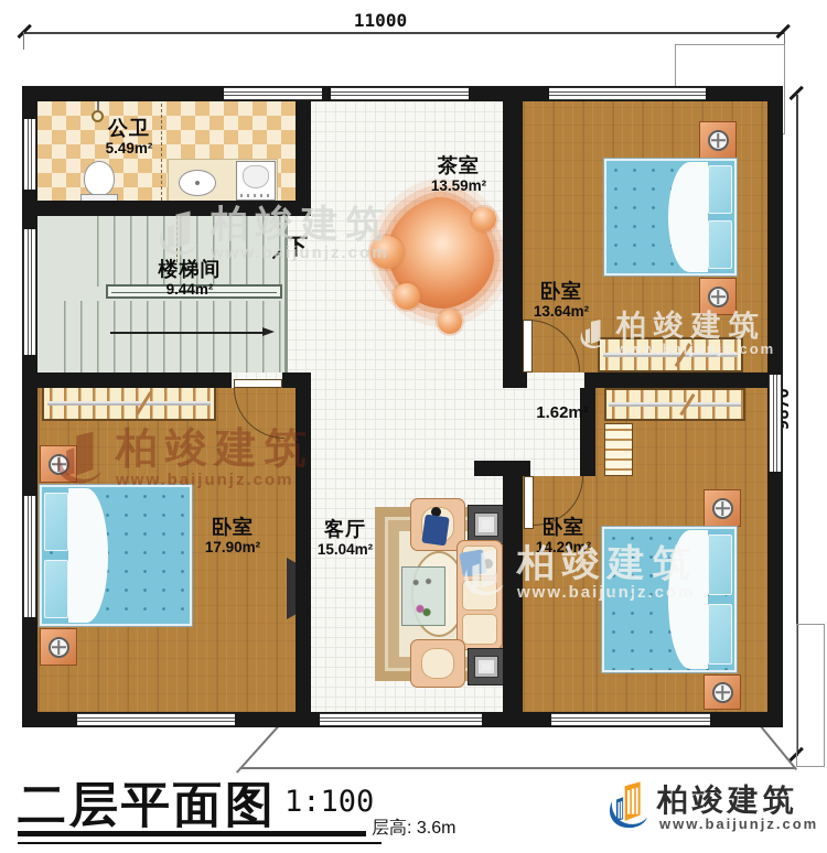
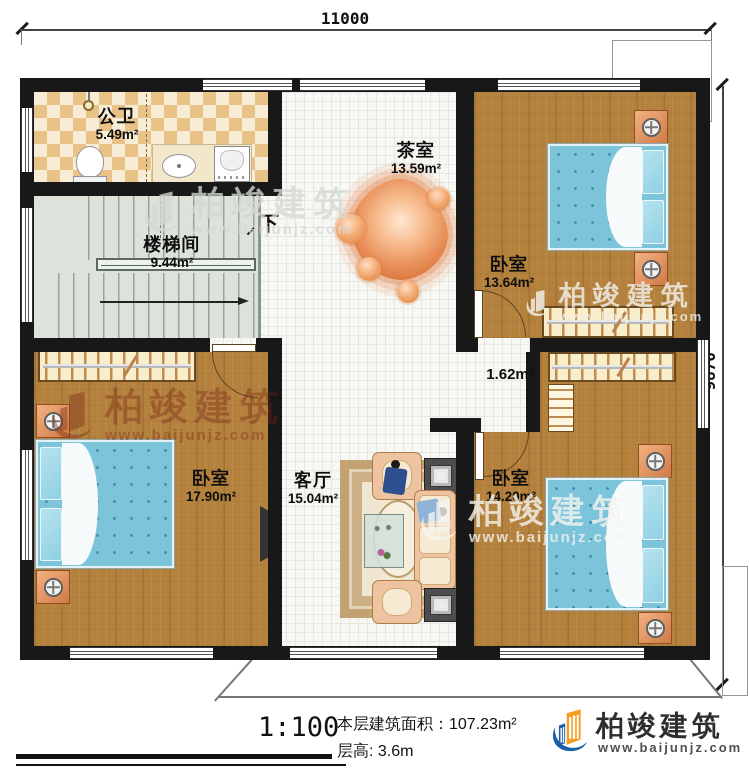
  11000
  公卫
  5.49m²
  楼梯间
  9.44m²
  下
  茶室
  13.59m²
  卧室
  13.64m²
  1.62m²
  卧室
  17.90m²
  客厅
  15.04m²
  卧室
  14.20m²
  柏竣建筑
  www.baijunjz.com
  柏竣建筑
  www.baijunjz.com
  柏竣建筑
  www.baijunjz.com
  柏竣建筑
  www.baijunjz.com
- 二层平面图
  1:100
+ 本层建筑面积：107.23m²
  层高: 3.6m
  柏竣建筑
  www.baijunjz.com
